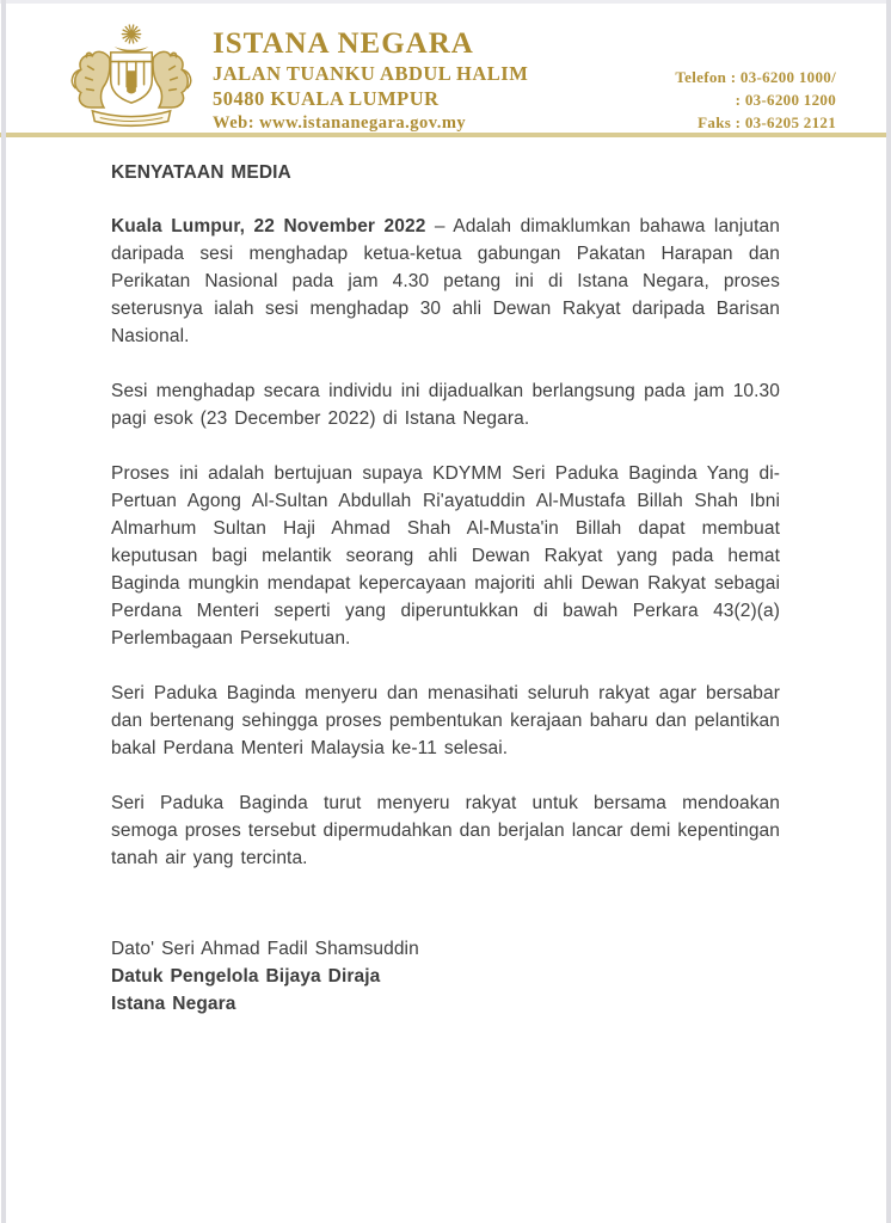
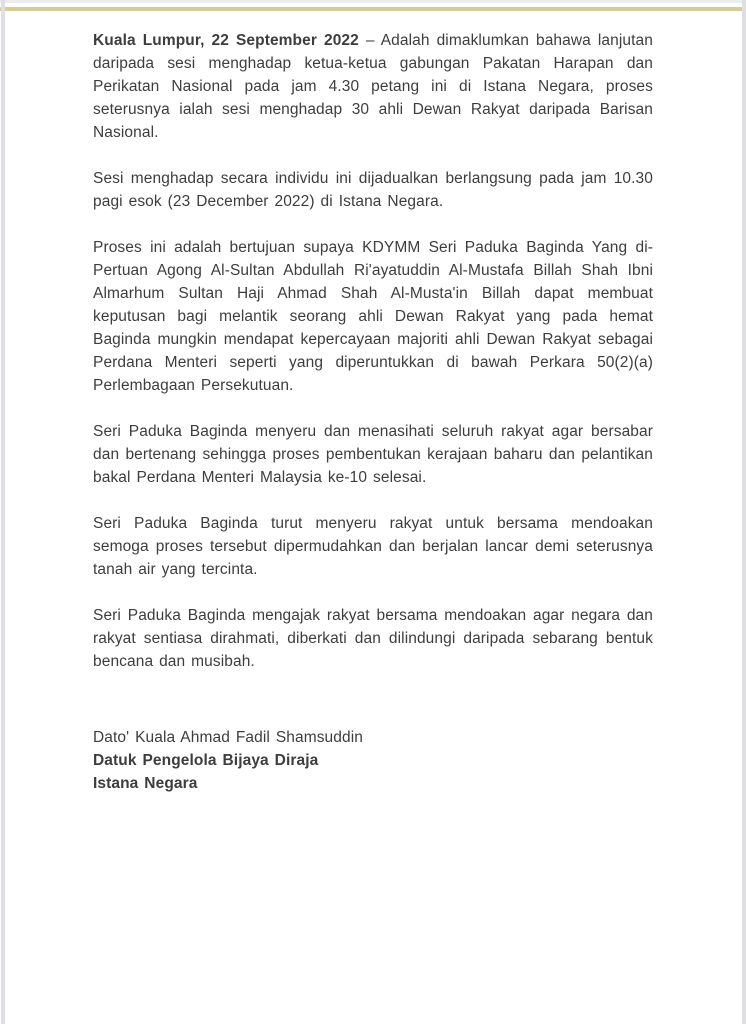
- ISTANA NEGARA
- JALAN TUANKU ABDUL HALIM
- 50480 KUALA LUMPUR
- Web: www.istananegara.gov.my
- Telefon : 03-6200 1000/
- : 03-6200 1200
- Faks : 03-6205 2121
- KENYATAAN MEDIA
- Kuala Lumpur, 22 November 2022 – Adalah dimaklumkan bahawa lanjutan daripada sesi menghadap ketua-ketua gabungan Pakatan Harapan dan Perikatan Nasional pada jam 4.30 petang ini di Istana Negara, proses seterusnya ialah sesi menghadap 30 ahli Dewan Rakyat daripada Barisan Nasional.
+ Kuala Lumpur, 22 September 2022 – Adalah dimaklumkan bahawa lanjutan daripada sesi menghadap ketua-ketua gabungan Pakatan Harapan dan Perikatan Nasional pada jam 4.30 petang ini di Istana Negara, proses seterusnya ialah sesi menghadap 30 ahli Dewan Rakyat daripada Barisan Nasional.
  Sesi menghadap secara individu ini dijadualkan berlangsung pada jam 10.30 pagi esok (23 December 2022) di Istana Negara.
- Proses ini adalah bertujuan supaya KDYMM Seri Paduka Baginda Yang di-Pertuan Agong Al-Sultan Abdullah Ri'ayatuddin Al-Mustafa Billah Shah Ibni Almarhum Sultan Haji Ahmad Shah Al-Musta'in Billah dapat membuat keputusan bagi melantik seorang ahli Dewan Rakyat yang pada hemat Baginda mungkin mendapat kepercayaan majoriti ahli Dewan Rakyat sebagai Perdana Menteri seperti yang diperuntukkan di bawah Perkara 43(2)(a) Perlembagaan Persekutuan.
+ Proses ini adalah bertujuan supaya KDYMM Seri Paduka Baginda Yang di-Pertuan Agong Al-Sultan Abdullah Ri'ayatuddin Al-Mustafa Billah Shah Ibni Almarhum Sultan Haji Ahmad Shah Al-Musta'in Billah dapat membuat keputusan bagi melantik seorang ahli Dewan Rakyat yang pada hemat Baginda mungkin mendapat kepercayaan majoriti ahli Dewan Rakyat sebagai Perdana Menteri seperti yang diperuntukkan di bawah Perkara 50(2)(a) Perlembagaan Persekutuan.
- Seri Paduka Baginda menyeru dan menasihati seluruh rakyat agar bersabar dan bertenang sehingga proses pembentukan kerajaan baharu dan pelantikan bakal Perdana Menteri Malaysia ke-11 selesai.
+ Seri Paduka Baginda menyeru dan menasihati seluruh rakyat agar bersabar dan bertenang sehingga proses pembentukan kerajaan baharu dan pelantikan bakal Perdana Menteri Malaysia ke-10 selesai.
- Seri Paduka Baginda turut menyeru rakyat untuk bersama mendoakan semoga proses tersebut dipermudahkan dan berjalan lancar demi kepentingan tanah air yang tercinta.
+ Seri Paduka Baginda turut menyeru rakyat untuk bersama mendoakan semoga proses tersebut dipermudahkan dan berjalan lancar demi seterusnya tanah air yang tercinta.
+ Seri Paduka Baginda mengajak rakyat bersama mendoakan agar negara dan rakyat sentiasa dirahmati, diberkati dan dilindungi daripada sebarang bentuk bencana dan musibah.
- Dato' Seri Ahmad Fadil Shamsuddin
+ Dato' Kuala Ahmad Fadil Shamsuddin
  Datuk Pengelola Bijaya Diraja
  Istana Negara
